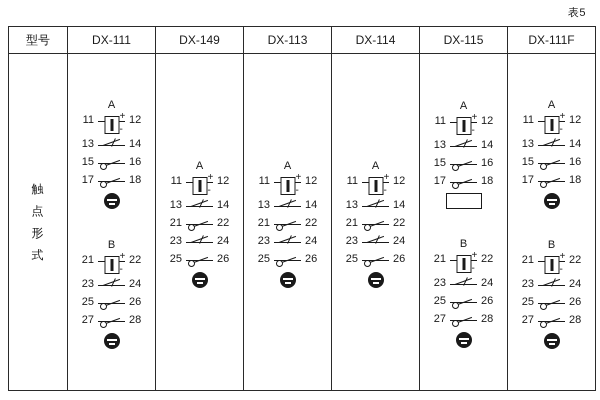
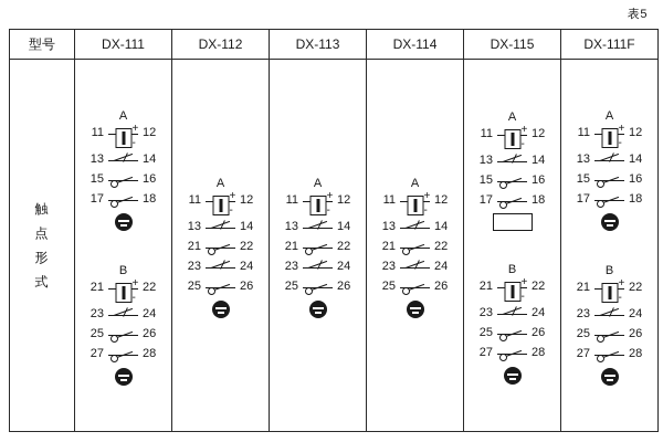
  表5
- 型号	DX-111	DX-149	DX-113	DX-114	DX-115	DX-111F
+ 型号	DX-111	DX-112	DX-113	DX-114	DX-115	DX-111F
  触 点 形 式	A 11 + - 12 13 14 15 16 17 18 B 21 + - 22 23 24 25 26 27 28	A 11 + - 12 13 14 21 22 23 24 25 26	A 11 + - 12 13 14 21 22 23 24 25 26	A 11 + - 12 13 14 21 22 23 24 25 26	A 11 + - 12 13 14 15 16 17 18 B 21 + - 22 23 24 25 26 27 28	A 11 + - 12 13 14 15 16 17 18 B 21 + - 22 23 24 25 26 27 28
